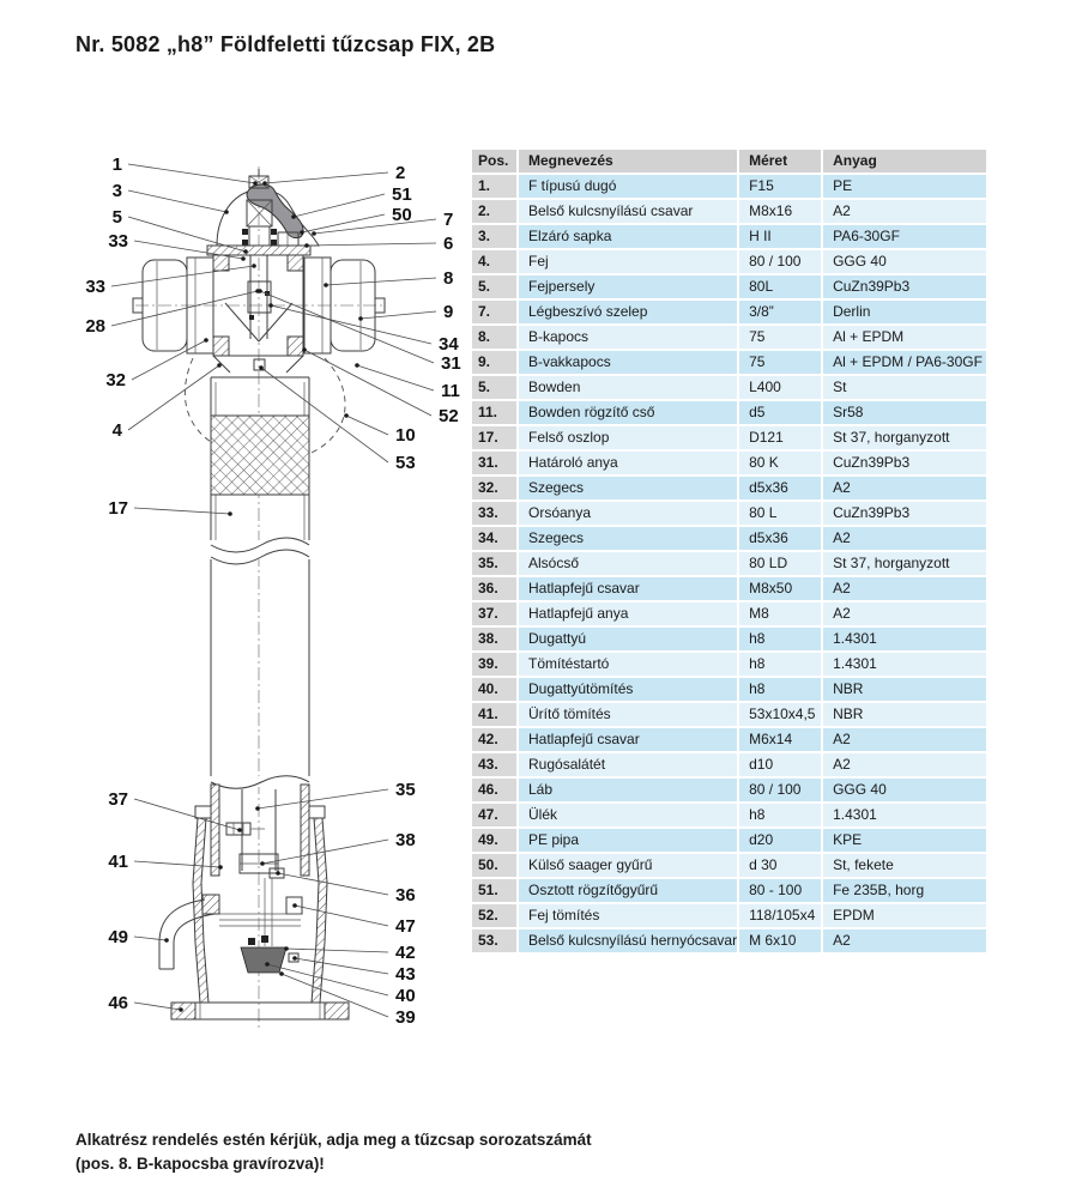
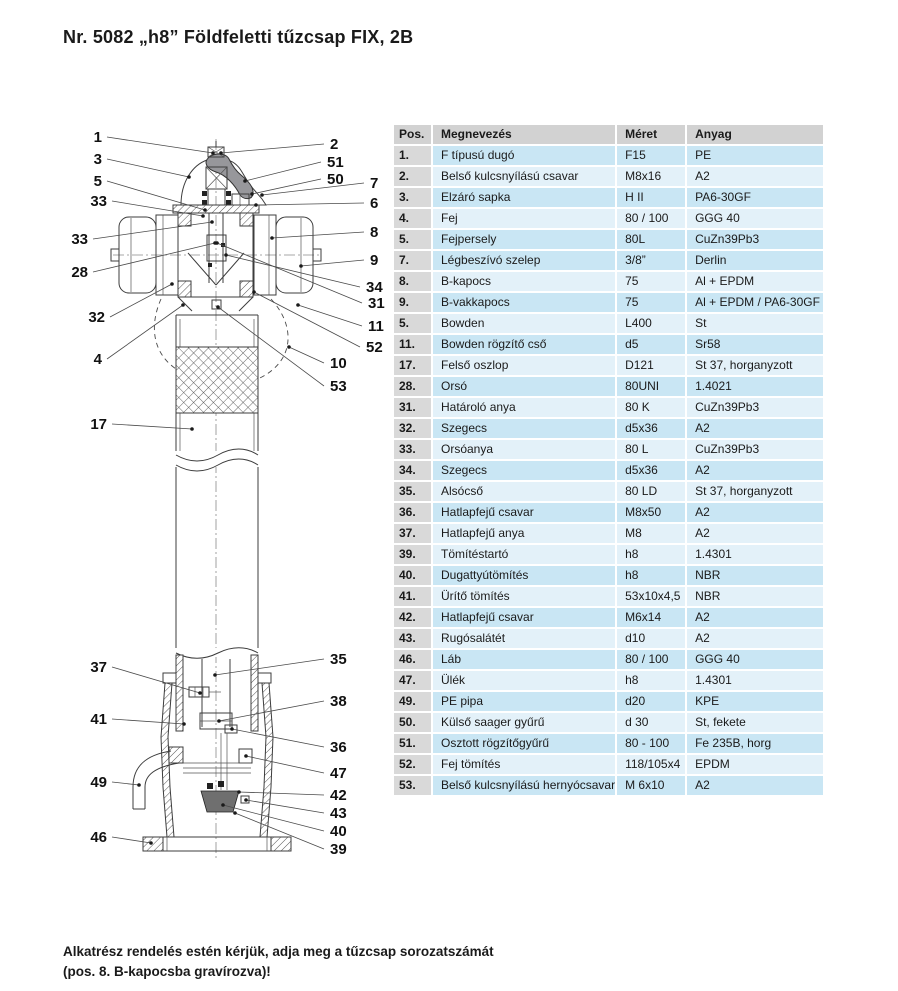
  Nr. 5082 „h8” Földfeletti tűzcsap FIX, 2B
  1
  3
  5
  33
  33
  28
  32
  4
  17
  37
  41
  49
  46
  2
  51
  50
  7
  6
  8
  9
  34
  31
  11
  52
  10
  53
  35
  38
  36
  47
  42
  43
  40
  39
  Pos.	Megnevezés	Méret	Anyag
  1.	F típusú dugó	F15	PE
  2.	Belső kulcsnyílású csavar	M8x16	A2
  3.	Elzáró sapka	H II	PA6-30GF
  4.	Fej	80 / 100	GGG 40
  5.	Fejpersely	80L	CuZn39Pb3
  7.	Légbeszívó szelep	3/8”	Derlin
  8.	B-kapocs	75	Al + EPDM
  9.	B-vakkapocs	75	Al + EPDM / PA6-30GF
  5.	Bowden	L400	St
  11.	Bowden rögzítő cső	d5	Sr58
  17.	Felső oszlop	D121	St 37, horganyzott
+ 28.	Orsó	80UNI	1.4021
  31.	Határoló anya	80 K	CuZn39Pb3
  32.	Szegecs	d5x36	A2
  33.	Orsóanya	80 L	CuZn39Pb3
  34.	Szegecs	d5x36	A2
  35.	Alsócső	80 LD	St 37, horganyzott
  36.	Hatlapfejű csavar	M8x50	A2
  37.	Hatlapfejű anya	M8	A2
- 38.	Dugattyú	h8	1.4301
  39.	Tömítéstartó	h8	1.4301
  40.	Dugattyútömítés	h8	NBR
  41.	Ürítő tömítés	53x10x4,5	NBR
  42.	Hatlapfejű csavar	M6x14	A2
  43.	Rugósalátét	d10	A2
  46.	Láb	80 / 100	GGG 40
  47.	Ülék	h8	1.4301
  49.	PE pipa	d20	KPE
  50.	Külső saager gyűrű	d 30	St, fekete
  51.	Osztott rögzítőgyűrű	80 - 100	Fe 235B, horg
  52.	Fej tömítés	118/105x4	EPDM
  53.	Belső kulcsnyílású hernyócsavar	M 6x10	A2
  Alkatrész rendelés estén kérjük, adja meg a tűzcsap sorozatszámát
  (pos. 8. B-kapocsba gravírozva)!
